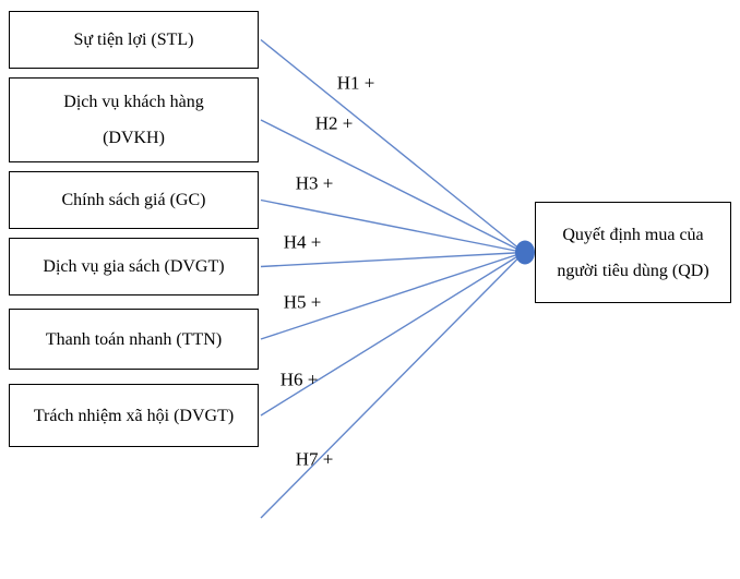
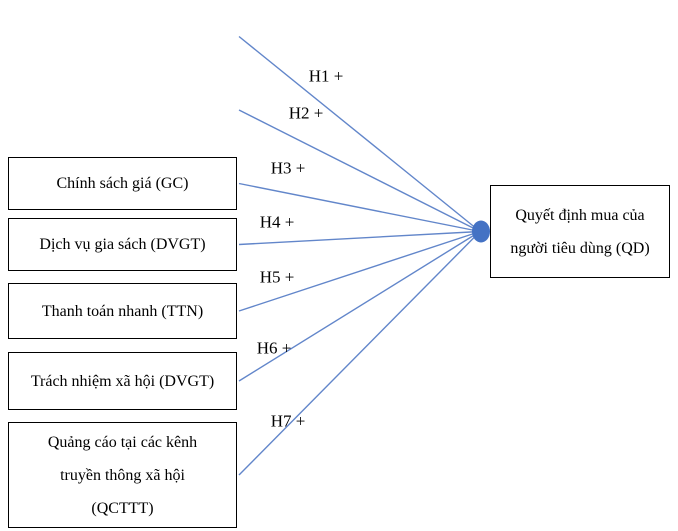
- Sự tiện lợi (STL)
- Dịch vụ khách hàng
- (DVKH)
  Chính sách giá (GC)
  Dịch vụ gia sách (DVGT)
  Thanh toán nhanh (TTN)
  Trách nhiệm xã hội (DVGT)
+ Quảng cáo tại các kênh
+ truyền thông xã hội
+ (QCTTT)
  Quyết định mua của
  người tiêu dùng (QD)
  H1 +
  H2 +
  H3 +
  H4 +
  H5 +
  H6 +
  H7 +
